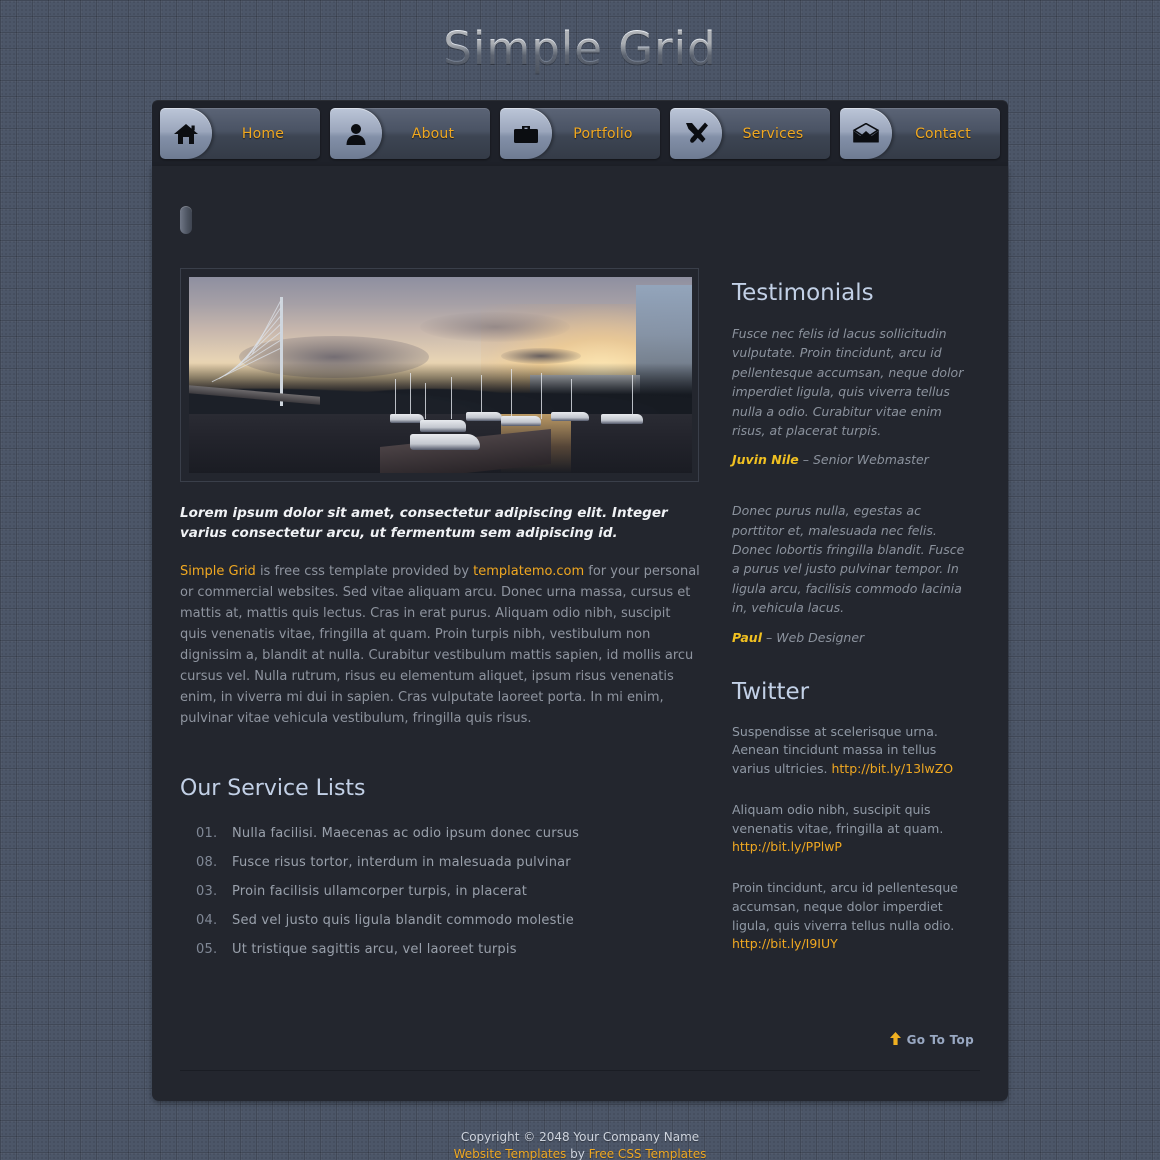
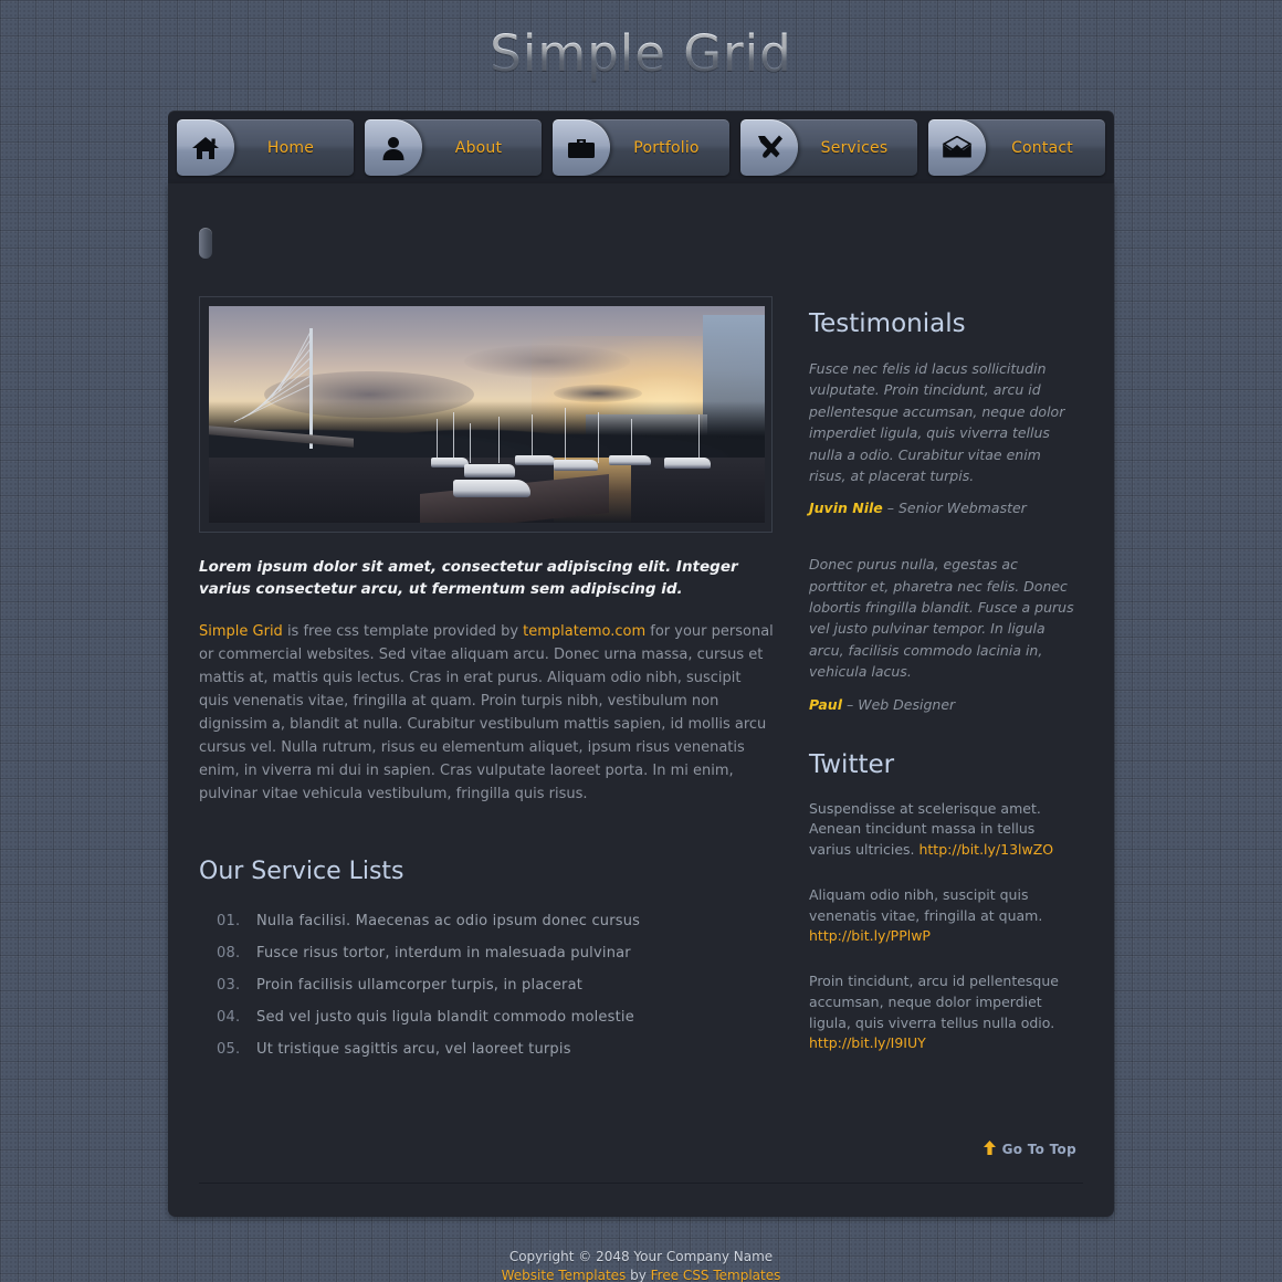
  Simple Grid
  Home
  About
  Portfolio
  Services
  Contact
  Lorem ipsum dolor sit amet, consectetur adipiscing elit. Integer varius consectetur arcu, ut fermentum sem adipiscing id.
  Simple Grid is free css template provided by templatemo.com for your personal or commercial websites. Sed vitae aliquam arcu. Donec urna massa, cursus et mattis at, mattis quis lectus. Cras in erat purus. Aliquam odio nibh, suscipit quis venenatis vitae, fringilla at quam. Proin turpis nibh, vestibulum non dignissim a, blandit at nulla. Curabitur vestibulum mattis sapien, id mollis arcu cursus vel. Nulla rutrum, risus eu elementum aliquet, ipsum risus venenatis enim, in viverra mi dui in sapien. Cras vulputate laoreet porta. In mi enim, pulvinar vitae vehicula vestibulum, fringilla quis risus.
  Our Service Lists
  01.
  Nulla facilisi. Maecenas ac odio ipsum donec cursus
  08.
  Fusce risus tortor, interdum in malesuada pulvinar
  03.
  Proin facilisis ullamcorper turpis, in placerat
  04.
  Sed vel justo quis ligula blandit commodo molestie
  05.
  Ut tristique sagittis arcu, vel laoreet turpis
  Testimonials
  Fusce nec felis id lacus sollicitudin vulputate. Proin tincidunt, arcu id pellentesque accumsan, neque dolor imperdiet ligula, quis viverra tellus nulla a odio. Curabitur vitae enim risus, at placerat turpis.
  Juvin Nile – Senior Webmaster
- Donec purus nulla, egestas ac porttitor et, malesuada nec felis. Donec lobortis fringilla blandit. Fusce a purus vel justo pulvinar tempor. In ligula arcu, facilisis commodo lacinia in, vehicula lacus.
+ Donec purus nulla, egestas ac porttitor et, pharetra nec felis. Donec lobortis fringilla blandit. Fusce a purus vel justo pulvinar tempor. In ligula arcu, facilisis commodo lacinia in, vehicula lacus.
  Paul – Web Designer
  Twitter
- Suspendisse at scelerisque urna. Aenean tincidunt massa in tellus varius ultricies. http://bit.ly/13lwZO
+ Suspendisse at scelerisque amet. Aenean tincidunt massa in tellus varius ultricies. http://bit.ly/13lwZO
  Aliquam odio nibh, suscipit quis venenatis vitae, fringilla at quam. http://bit.ly/PPlwP
  Proin tincidunt, arcu id pellentesque accumsan, neque dolor imperdiet ligula, quis viverra tellus nulla odio. http://bit.ly/I9IUY
  Go To Top
  Copyright © 2048 Your Company Name
  Website Templates by Free CSS Templates
